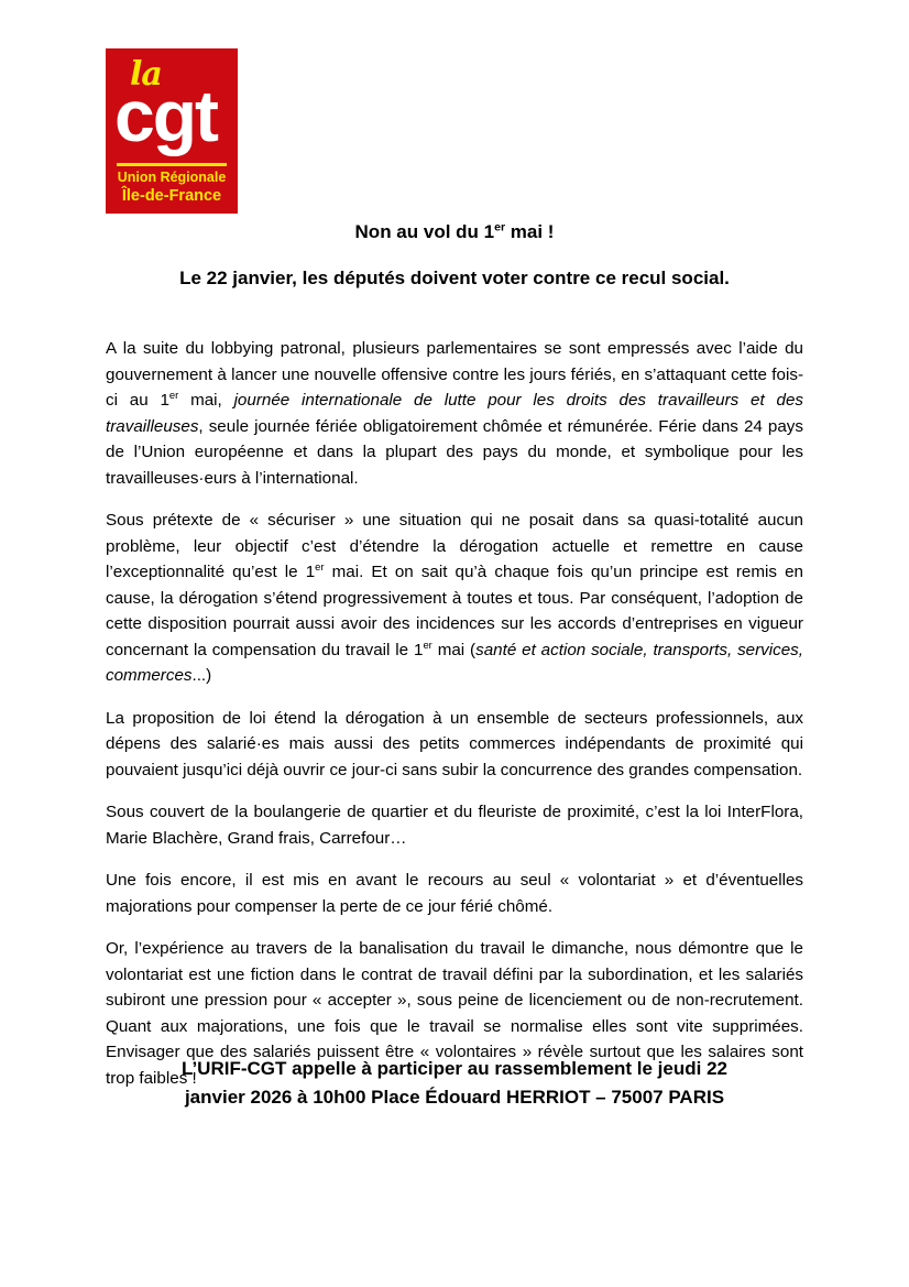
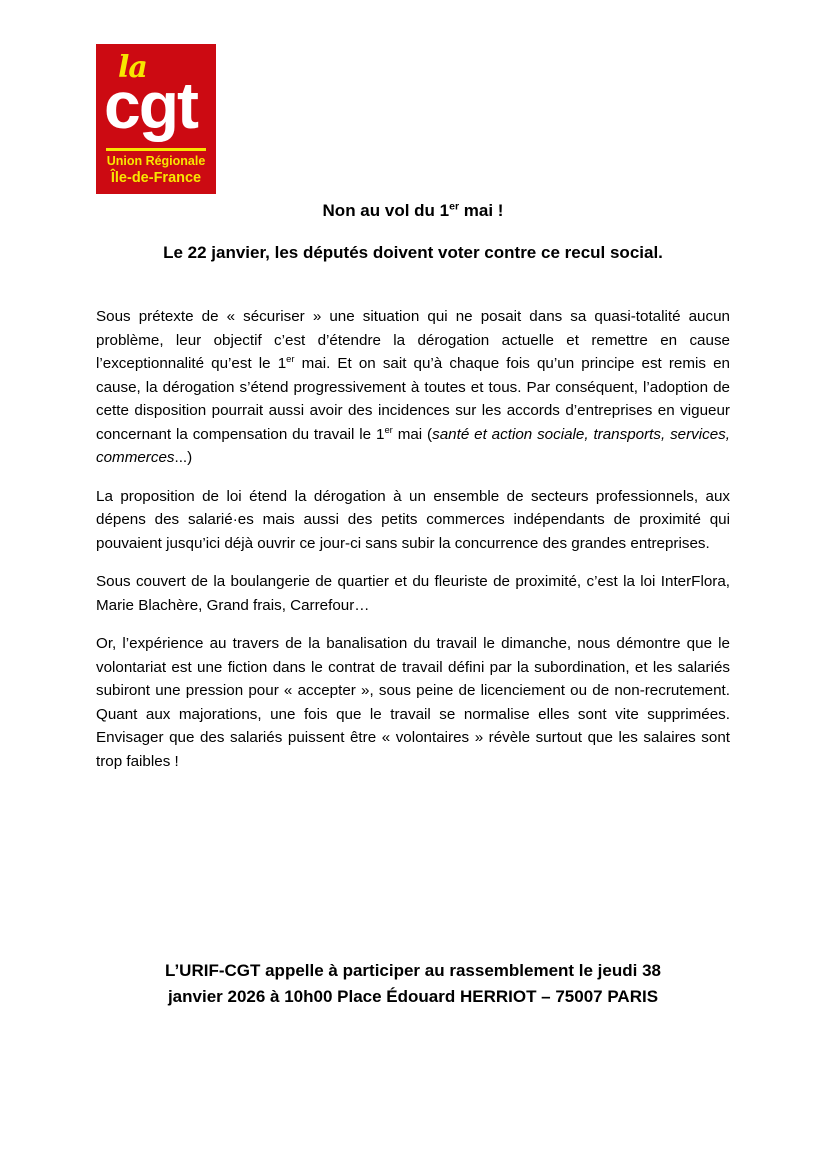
  la
  cgt
  Union Régionale
  Île-de-France
  Non au vol du 1er mai !
  Le 22 janvier, les députés doivent voter contre ce recul social.
- A la suite du lobbying patronal, plusieurs parlementaires se sont empressés avec l’aide du gouvernement à lancer une nouvelle offensive contre les jours fériés, en s’attaquant cette fois-ci au 1er mai, journée internationale de lutte pour les droits des travailleurs et des travailleuses, seule journée fériée obligatoirement chômée et rémunérée. Férie dans 24 pays de l’Union européenne et dans la plupart des pays du monde, et symbolique pour les travailleuses·eurs à l’international.
  Sous prétexte de « sécuriser » une situation qui ne posait dans sa quasi-totalité aucun problème, leur objectif c’est d’étendre la dérogation actuelle et remettre en cause l’exceptionnalité qu’est le 1er mai. Et on sait qu’à chaque fois qu’un principe est remis en cause, la dérogation s’étend progressivement à toutes et tous. Par conséquent, l’adoption de cette disposition pourrait aussi avoir des incidences sur les accords d’entreprises en vigueur concernant la compensation du travail le 1er mai (santé et action sociale, transports, services, commerces...)
- La proposition de loi étend la dérogation à un ensemble de secteurs professionnels, aux dépens des salarié·es mais aussi des petits commerces indépendants de proximité qui pouvaient jusqu’ici déjà ouvrir ce jour-ci sans subir la concurrence des grandes compensation.
+ La proposition de loi étend la dérogation à un ensemble de secteurs professionnels, aux dépens des salarié·es mais aussi des petits commerces indépendants de proximité qui pouvaient jusqu’ici déjà ouvrir ce jour-ci sans subir la concurrence des grandes entreprises.
  Sous couvert de la boulangerie de quartier et du fleuriste de proximité, c’est la loi InterFlora, Marie Blachère, Grand frais, Carrefour…
- Une fois encore, il est mis en avant le recours au seul « volontariat » et d’éventuelles majorations pour compenser la perte de ce jour férié chômé.
  Or, l’expérience au travers de la banalisation du travail le dimanche, nous démontre que le volontariat est une fiction dans le contrat de travail défini par la subordination, et les salariés subiront une pression pour « accepter », sous peine de licenciement ou de non-recrutement. Quant aux majorations, une fois que le travail se normalise elles sont vite supprimées. Envisager que des salariés puissent être « volontaires » révèle surtout que les salaires sont trop faibles !
- L’URIF-CGT appelle à participer au rassemblement le jeudi 22
+ L’URIF-CGT appelle à participer au rassemblement le jeudi 38
  janvier 2026 à 10h00 Place Édouard HERRIOT – 75007 PARIS
